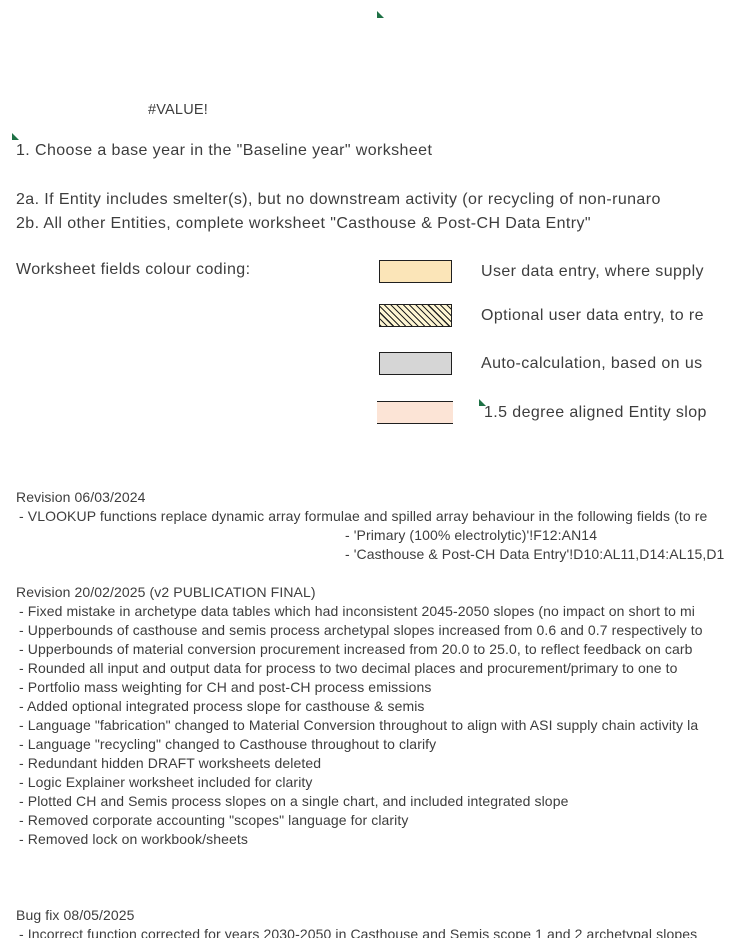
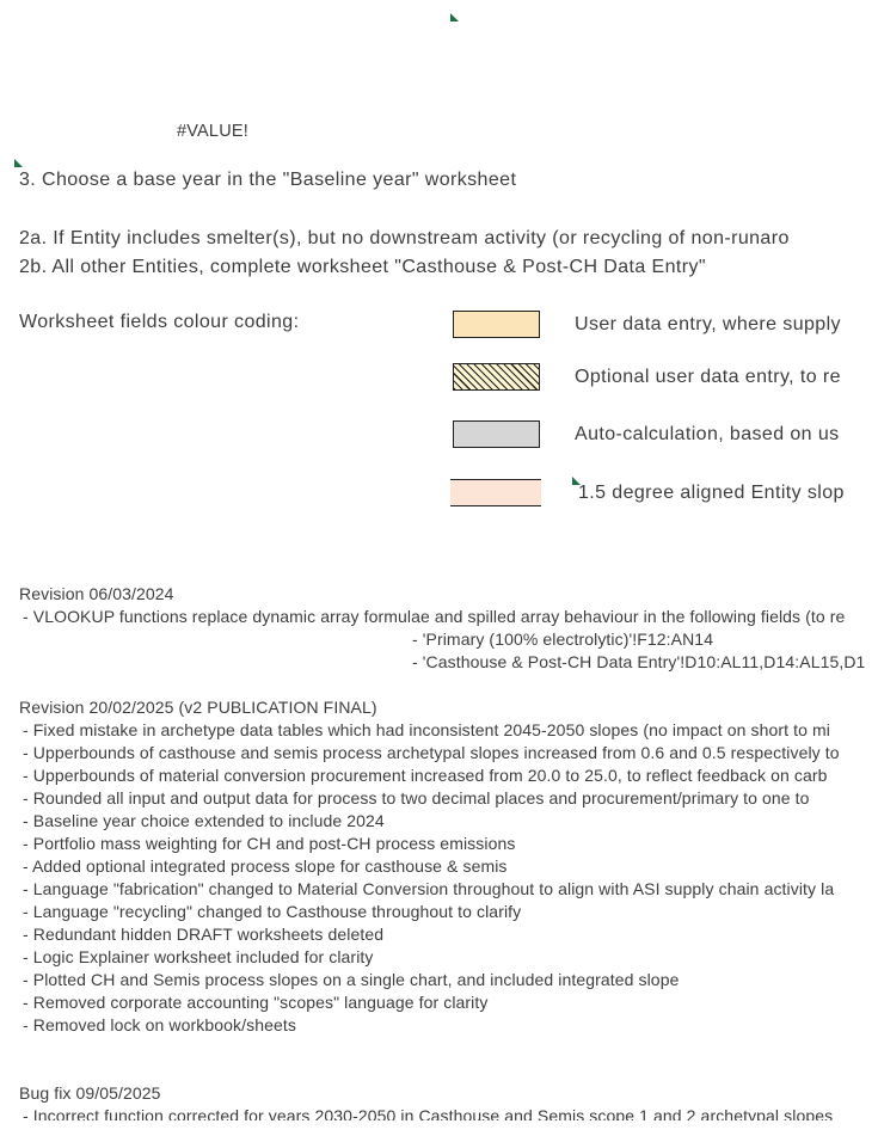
  #VALUE!
- 1. Choose a base year in the "Baseline year" worksheet
+ 3. Choose a base year in the "Baseline year" worksheet
  2a. If Entity includes smelter(s), but no downstream activity (or recycling of non-runaro
  2b. All other Entities, complete worksheet "Casthouse & Post-CH Data Entry"
  Worksheet fields colour coding:
  User data entry, where supply
  Optional user data entry, to re
  Auto-calculation, based on us
  1.5 degree aligned Entity slop
  Revision 06/03/2024
  - VLOOKUP functions replace dynamic array formulae and spilled array behaviour in the following fields (to re
  - 'Primary (100% electrolytic)'!F12:AN14
  - 'Casthouse & Post-CH Data Entry'!D10:AL11,D14:AL15,D1
  Revision 20/02/2025 (v2 PUBLICATION FINAL)
  - Fixed mistake in archetype data tables which had inconsistent 2045-2050 slopes (no impact on short to mi
- - Upperbounds of casthouse and semis process archetypal slopes increased from 0.6 and 0.7 respectively to
+ - Upperbounds of casthouse and semis process archetypal slopes increased from 0.6 and 0.5 respectively to
  - Upperbounds of material conversion procurement increased from 20.0 to 25.0, to reflect feedback on carb
  - Rounded all input and output data for process to two decimal places and procurement/primary to one to
+ - Baseline year choice extended to include 2024
  - Portfolio mass weighting for CH and post-CH process emissions
  - Added optional integrated process slope for casthouse & semis
  - Language "fabrication" changed to Material Conversion throughout to align with ASI supply chain activity la
  - Language "recycling" changed to Casthouse throughout to clarify
  - Redundant hidden DRAFT worksheets deleted
  - Logic Explainer worksheet included for clarity
  - Plotted CH and Semis process slopes on a single chart, and included integrated slope
  - Removed corporate accounting "scopes" language for clarity
  - Removed lock on workbook/sheets
- Bug fix 08/05/2025
+ Bug fix 09/05/2025
  - Incorrect function corrected for years 2030-2050 in Casthouse and Semis scope 1 and 2 archetypal slopes
